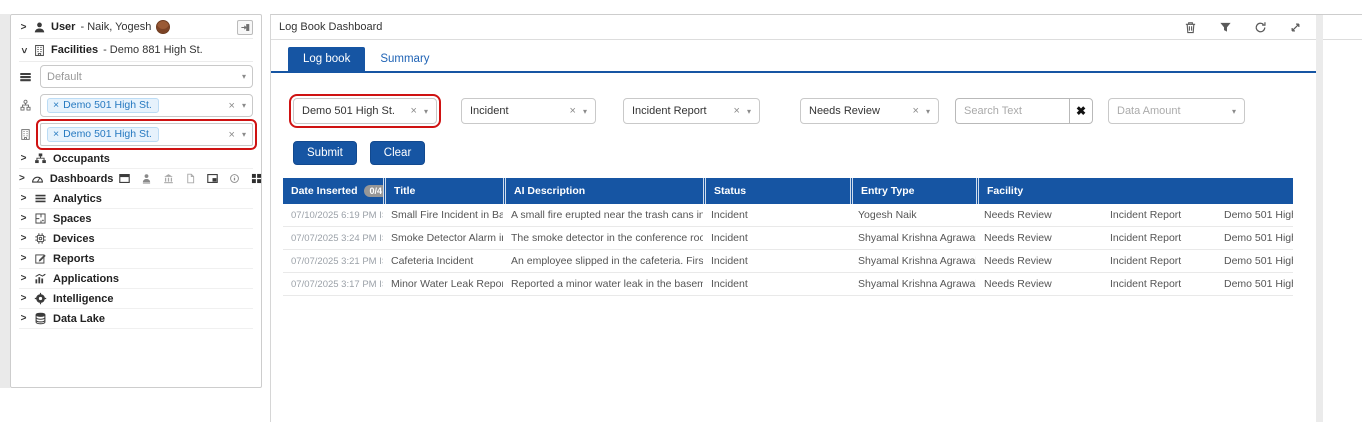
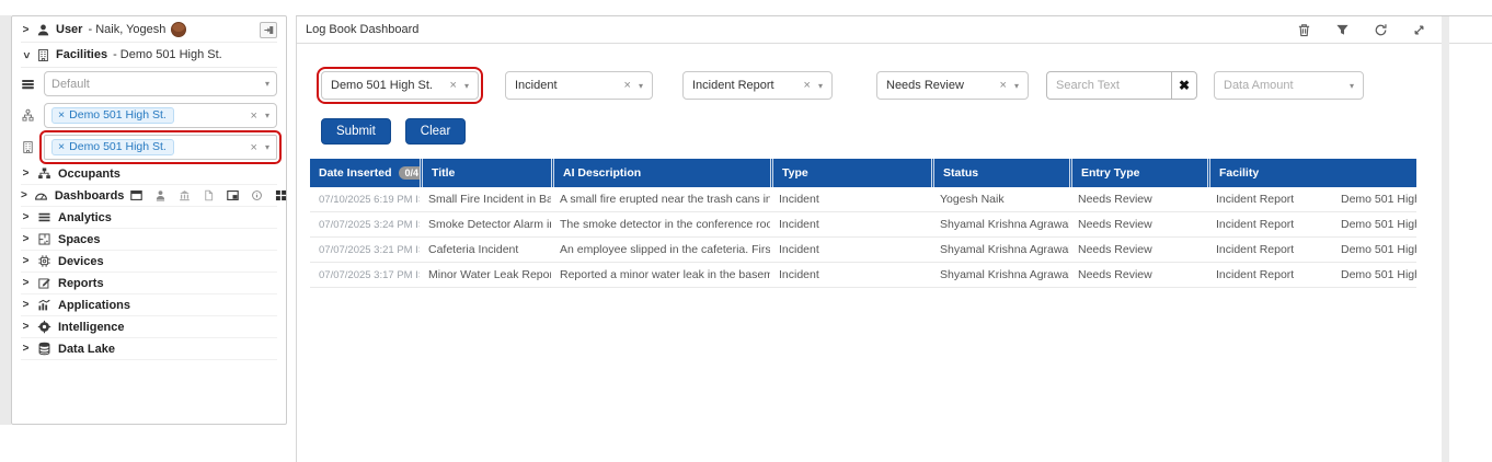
  >
  User
  - Naik, Yogesh
  Facilities
- - Demo 881 High St.
+ - Demo 501 High St.
  Default
  ▾
  × Demo 501 High St.
  ×
  ▾
  × Demo 501 High St.
  ×
  ▾
  >
  Occupants
  >
  Dashboards
  >
  Analytics
  >
  Spaces
  >
  Devices
  >
  Reports
  >
  Applications
  >
  Intelligence
  >
  Data Lake
  Log Book Dashboard
- Log book
- Summary
  Demo 501 High St.
  ×
  ▾
  Incident
  ×
  ▾
  Incident Report
  ×
  ▾
  Needs Review
  ×
  ▾
  Search Text
  ✖
  Data Amount
  ▾
  Submit
  Clear
  Date Inserted
  0/4
  Title
  AI Description
+ Type
  Status
  Entry Type
  Facility
  07/10/2025 6:19 PM I
  Small Fire Incident in Ba
  A small fire erupted near the trash cans in
  Incident
  Yogesh Naik
  Needs Review
  Incident Report
  Demo 501 Hig
  07/07/2025 3:24 PM I
  Smoke Detector Alarm i
  The smoke detector in the conference roo
  Incident
  Shyamal Krishna Agrawa
  Needs Review
  Incident Report
  Demo 501 Hig
  07/07/2025 3:21 PM I
  Cafeteria Incident
  An employee slipped in the cafeteria. Firs
  Incident
  Shyamal Krishna Agrawa
  Needs Review
  Incident Report
  Demo 501 Hig
  07/07/2025 3:17 PM I
  Minor Water Leak Repo
  Reported a minor water leak in the basem
  Incident
  Shyamal Krishna Agrawa
  Needs Review
  Incident Report
  Demo 501 Hig
